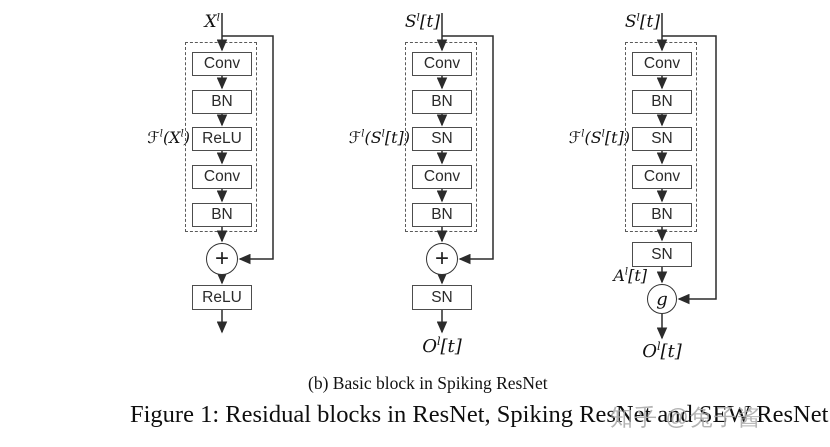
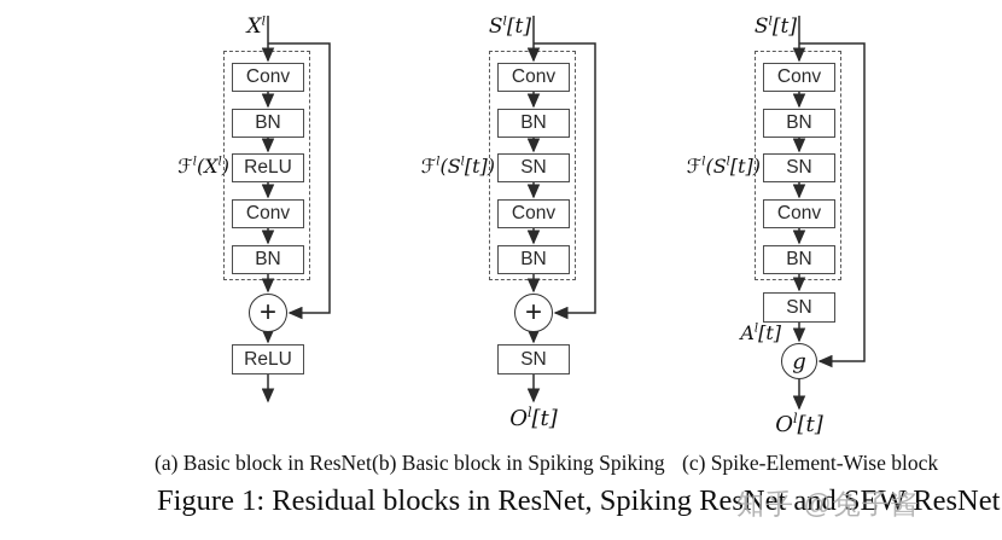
  Xl
  ℱl(Xl)
  Conv
  BN
  ReLU
  Conv
  BN
  +
  ReLU
  Sl[t]
  ℱl(Sl[t])
  Conv
  BN
  SN
  Conv
  BN
  +
  SN
  Ol[t]
  Sl[t]
  ℱl(Sl[t])
  Conv
  BN
  SN
  Conv
  BN
  SN
  Al[t]
  g
  Ol[t]
+ (a) Basic block in ResNet
- (b) Basic block in Spiking ResNet
+ (b) Basic block in Spiking Spiking
+ (c) Spike-Element-Wise block
  Figure 1: Residual blocks in ResNet, Spiking ResNet and SEW ResNet
  知乎 @兔子酱
